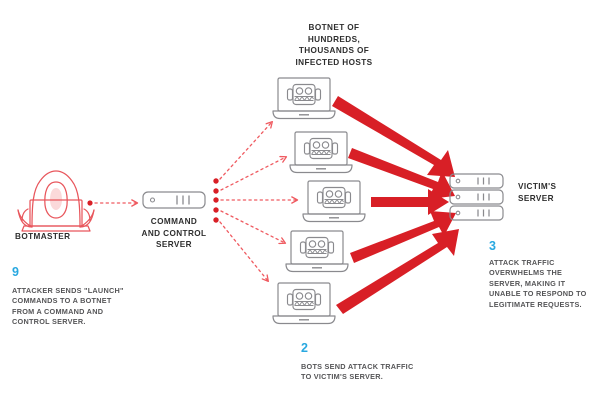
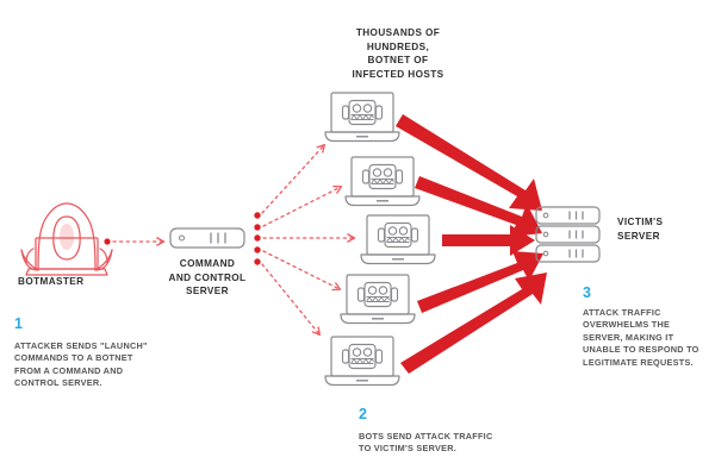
- BOTNET OF
+ THOUSANDS OF
  HUNDREDS,
- THOUSANDS OF
+ BOTNET OF
  INFECTED HOSTS
  BOTMASTER
  COMMAND
  AND CONTROL
  SERVER
  VICTIM'S
  SERVER
- 9
+ 1
  ATTACKER SENDS "LAUNCH"
  COMMANDS TO A BOTNET
  FROM A COMMAND AND
  CONTROL SERVER.
  2
  BOTS SEND ATTACK TRAFFIC
  TO VICTIM'S SERVER.
  3
  ATTACK TRAFFIC
  OVERWHELMS THE
  SERVER, MAKING IT
  UNABLE TO RESPOND TO
  LEGITIMATE REQUESTS.
